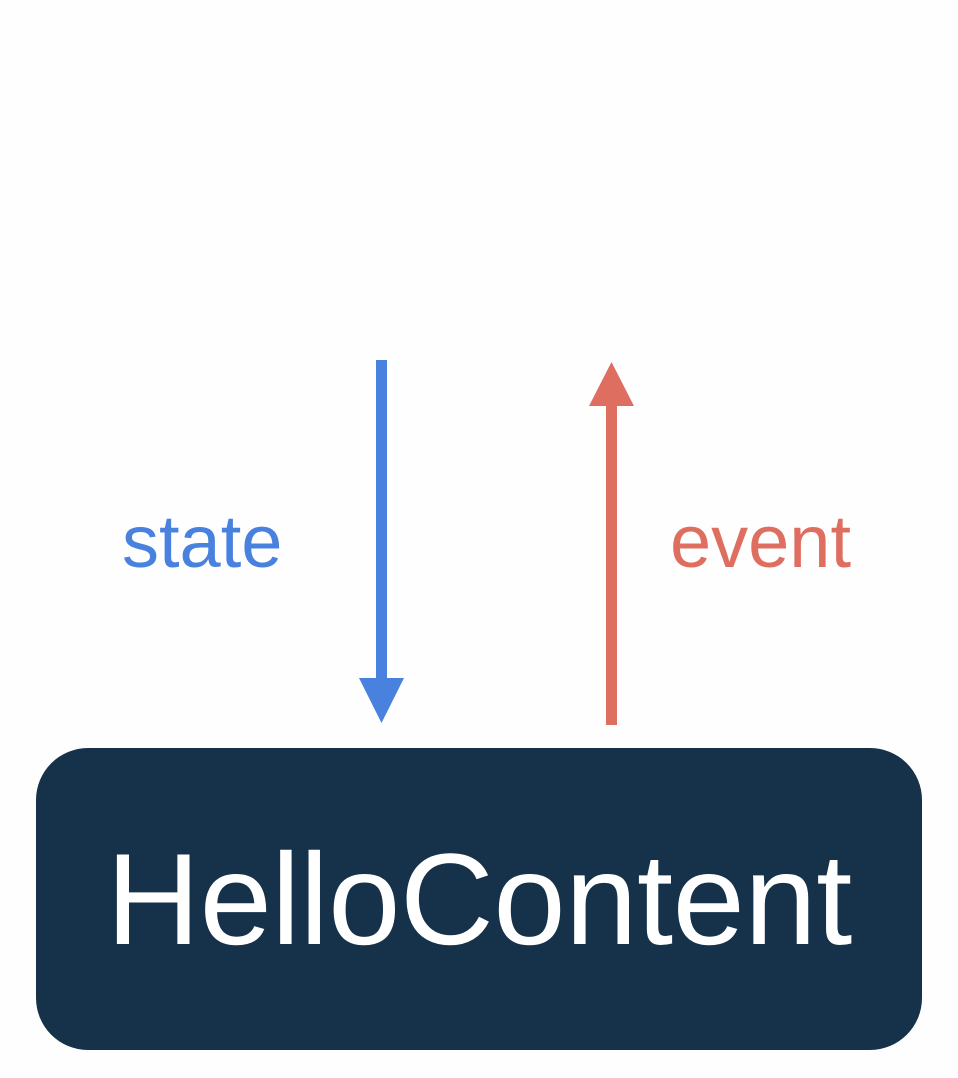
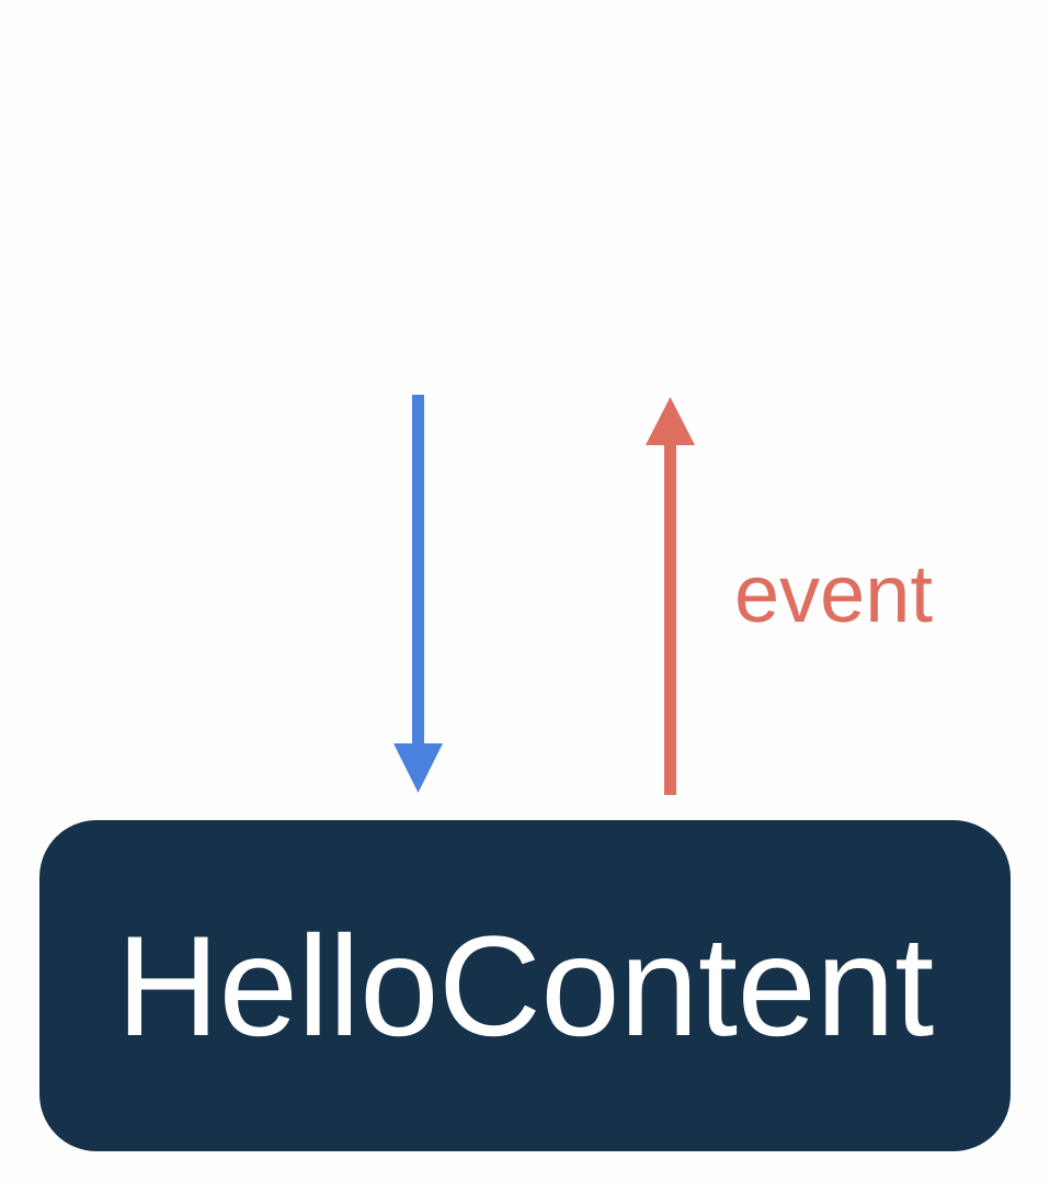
- state
  event
  HelloContent
